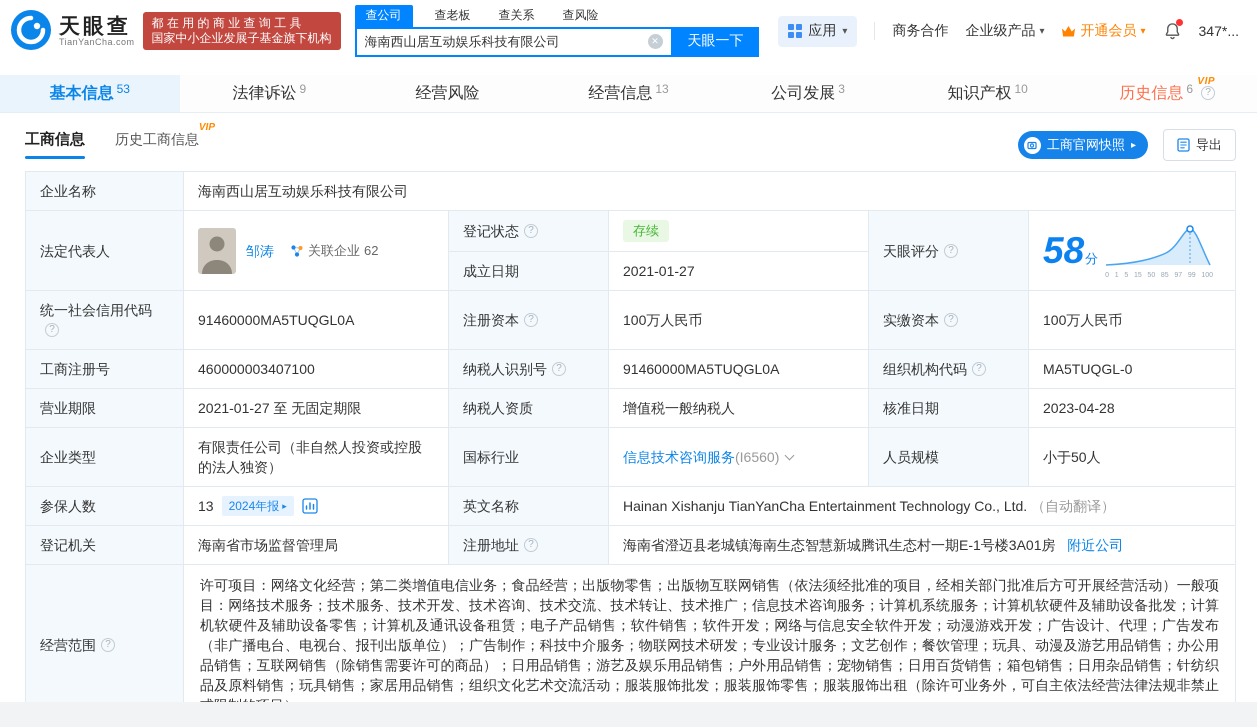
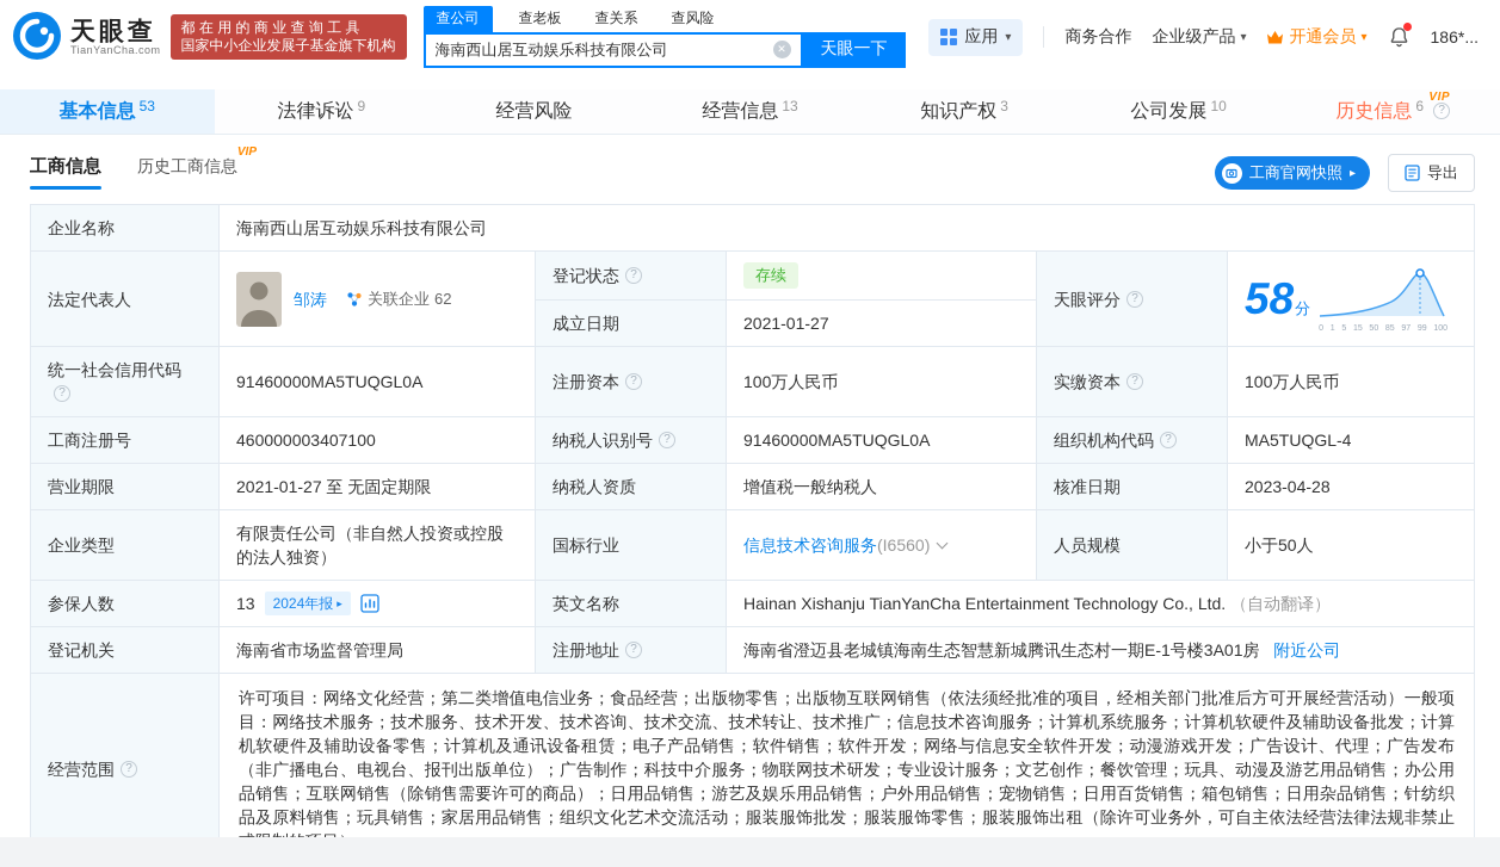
  天眼查
  TianYanCha.com
  都 在 用 的 商 业 查 询 工 具
  国家中小企业发展子基金旗下机构
  查公司
  查老板
  查关系
  查风险
  海南西山居互动娱乐科技有限公司
  ✕
  天眼一下
  应用
  ▾
  商务合作
  企业级产品
  ▾
  开通会员
  ▾
- 347*...
+ 186*...
  基本信息
  53
  法律诉讼
  9
  经营风险
  经营信息
  13
- 公司发展
+ 知识产权
  3
- 知识产权
+ 公司发展
  10
  VIP
  历史信息
  6
  ?
  工商信息
  历史工商信息
  VIP
  工商官网快照
  ▸
  导出
  企业名称	海南西山居互动娱乐科技有限公司
  成立日期	2021-01-27
  统一社会信用代码?	91460000MA5TUQGL0A	注册资本 ?	100万人民币	实缴资本 ?	100万人民币
- 工商注册号	460000003407100	纳税人识别号 ?	91460000MA5TUQGL0A	组织机构代码 ?	MA5TUQGL-0
+ 工商注册号	460000003407100	纳税人识别号 ?	91460000MA5TUQGL0A	组织机构代码 ?	MA5TUQGL-4
  营业期限	2021-01-27 至 无固定期限	纳税人资质	增值税一般纳税人	核准日期	2023-04-28
  企业类型	有限责任公司（非自然人投资或控股的法人独资）	国标行业	信息技术咨询服务(I6560)	人员规模	小于50人
  参保人数	13 2024年报 ▸	英文名称	Hainan Xishanju TianYanCha Entertainment Technology Co., Ltd. （自动翻译）
  登记机关	海南省市场监督管理局	注册地址 ?	海南省澄迈县老城镇海南生态智慧新城腾讯生态村一期E-1号楼3A01房 附近公司
  经营范围 ?	许可项目：网络文化经营；第二类增值电信业务；食品经营；出版物零售；出版物互联网销售（依法须经批准的项目，经相关部门批准后方可开展经营活动）一般项目：网络技术服务；技术服务、技术开发、技术咨询、技术交流、技术转让、技术推广；信息技术咨询服务；计算机系统服务；计算机软硬件及辅助设备批发；计算机软硬件及辅助设备零售；计算机及通讯设备租赁；电子产品销售；软件销售；软件开发；网络与信息安全软件开发；动漫游戏开发；广告设计、代理；广告发布（非广播电台、电视台、报刊出版单位）；广告制作；科技中介服务；物联网技术研发；专业设计服务；文艺创作；餐饮管理；玩具、动漫及游艺用品销售；办公用品销售；互联网销售（除销售需要许可的商品）；日用品销售；游艺及娱乐用品销售；户外用品销售；宠物销售；日用百货销售；箱包销售；日用杂品销售；针纺织品及原料销售；玩具销售；家居用品销售；组织文化艺术交流活动；服装服饰批发；服装服饰零售；服装服饰出租（除许可业务外，可自主依法经营法律法规非禁止
